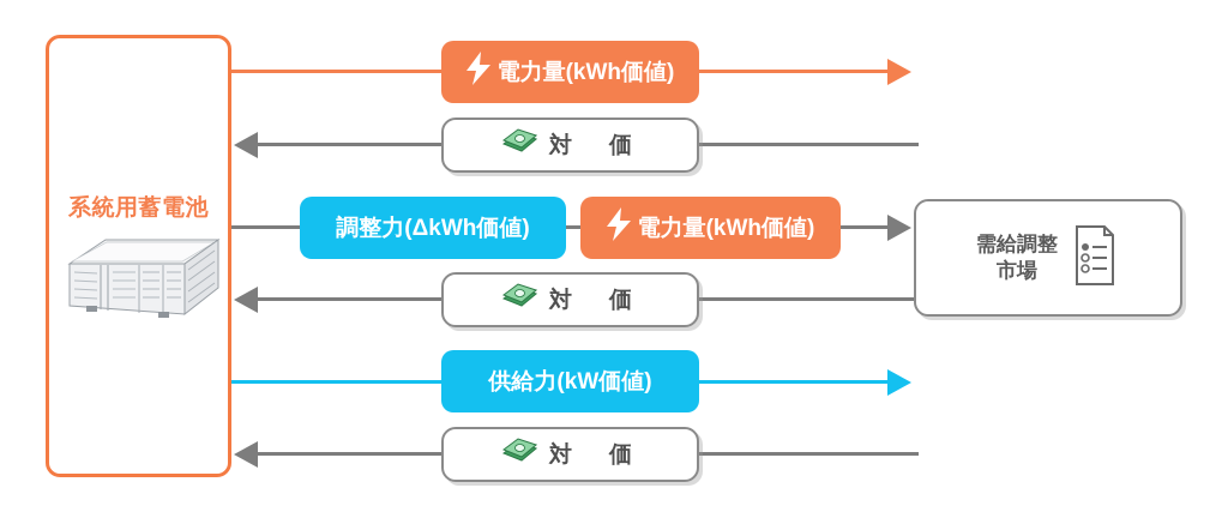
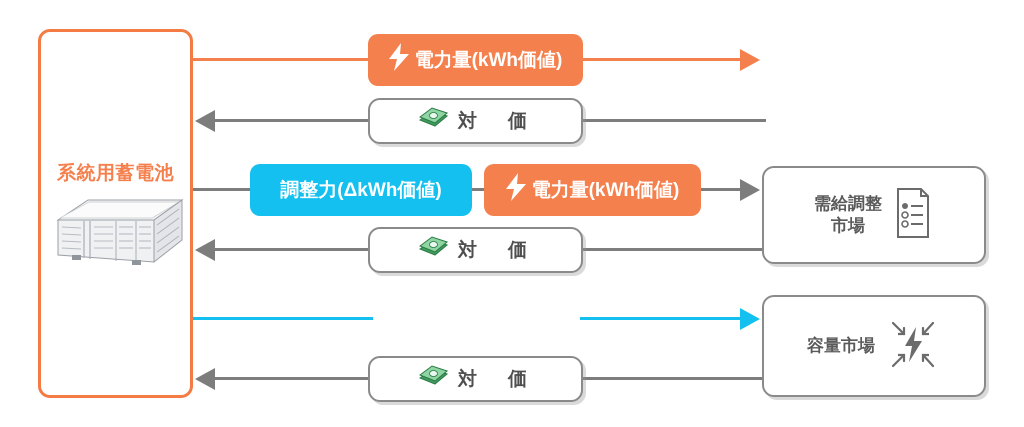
  系統用蓄電池
  電力量(kWh価値)
  対 価
  調整力(ΔkWh価値)
  電力量(kWh価値)
  対 価
  需給調整
  市場
- 供給力(kW価値)
  対 価
+ 容量市場
